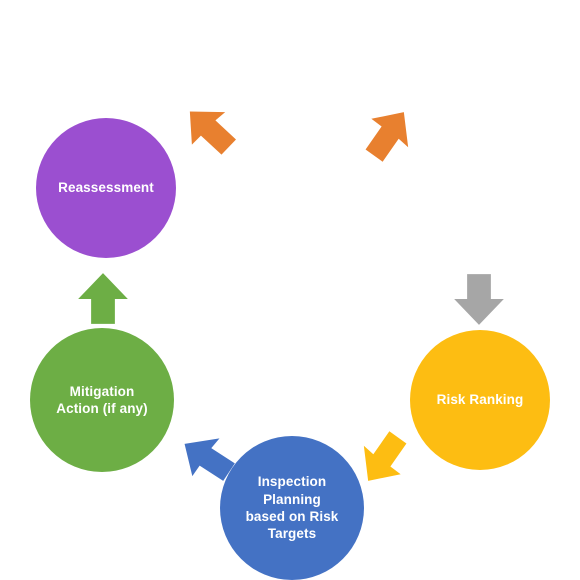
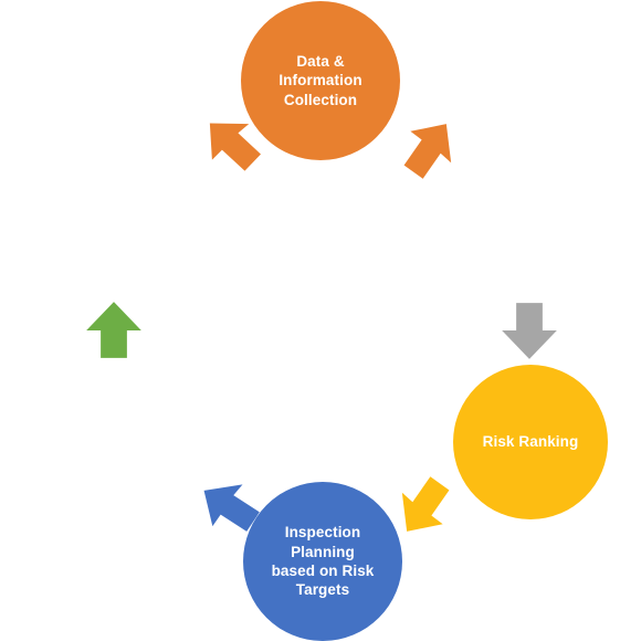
+ Data &
+ Information
+ Collection
  Risk Ranking
  Inspection
  Planning
  based on Risk
  Targets
- Mitigation
- Action (if any)
- Reassessment
